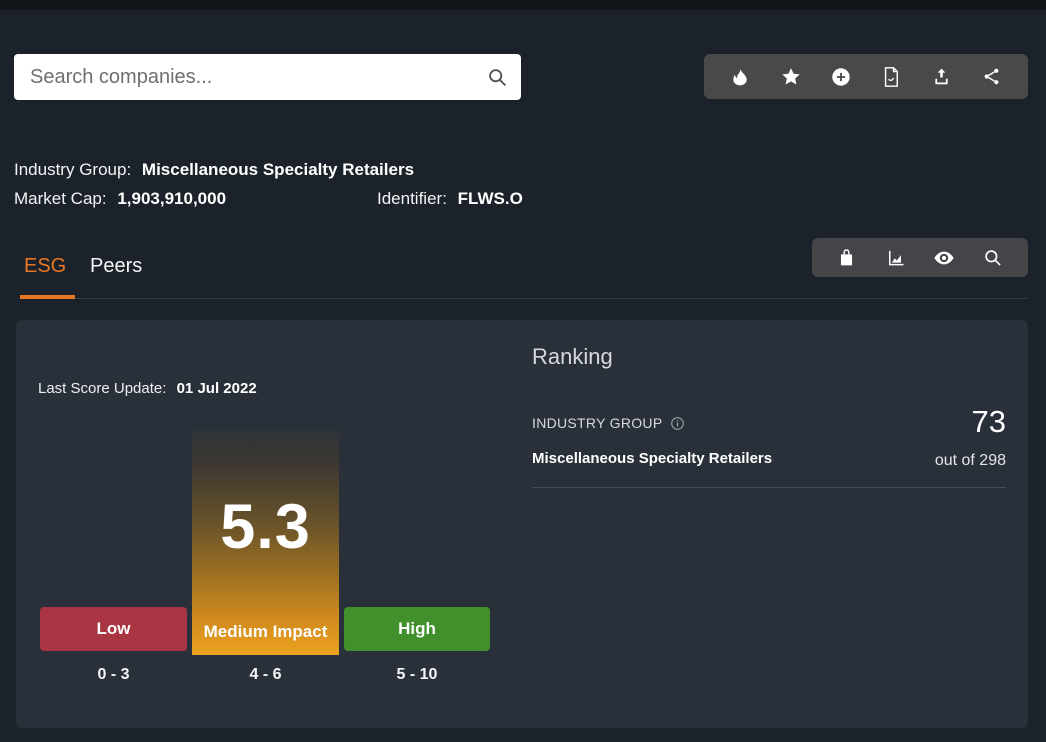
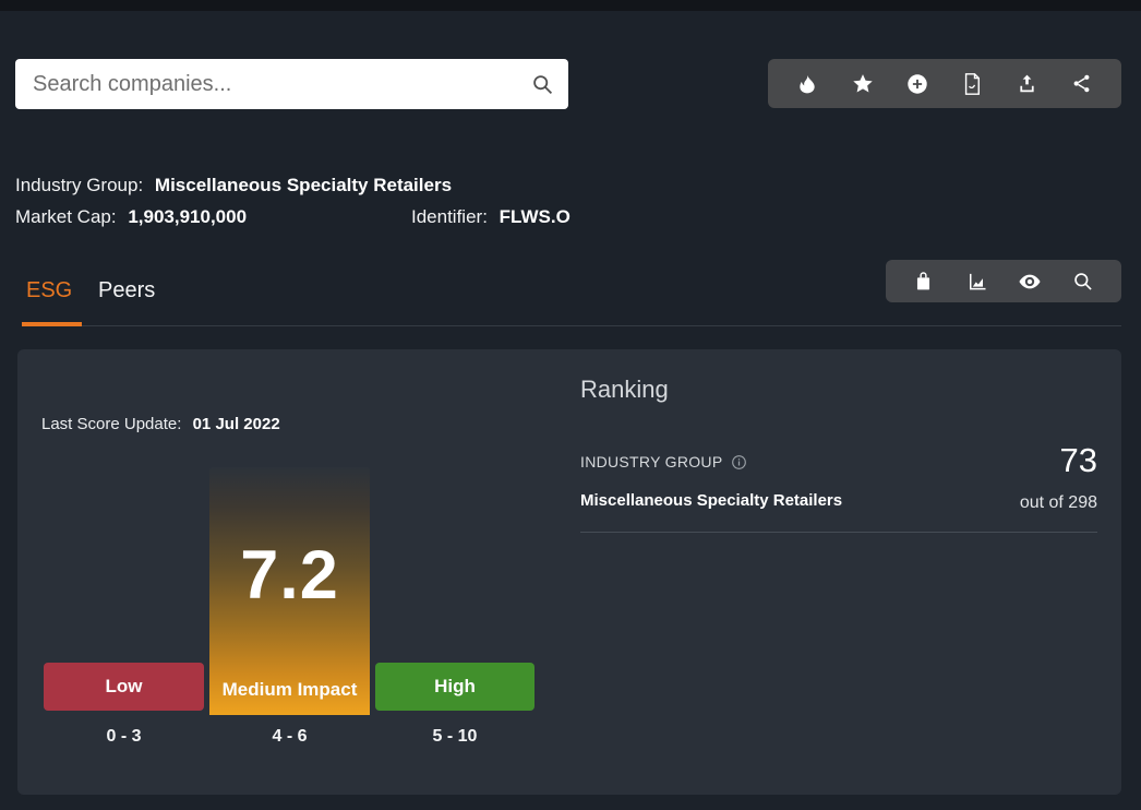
  Search companies...
  Industry Group: Miscellaneous Specialty Retailers
  Market Cap: 1,903,910,000
  Identifier: FLWS.O
  ESG
  Peers
  Last Score Update: 01 Jul 2022
- 5.3
+ 7.2
  Medium Impact
  Low
  High
  0 - 3
  4 - 6
  5 - 10
  Ranking
  INDUSTRY GROUP
  73
  Miscellaneous Specialty Retailers
  out of 298
